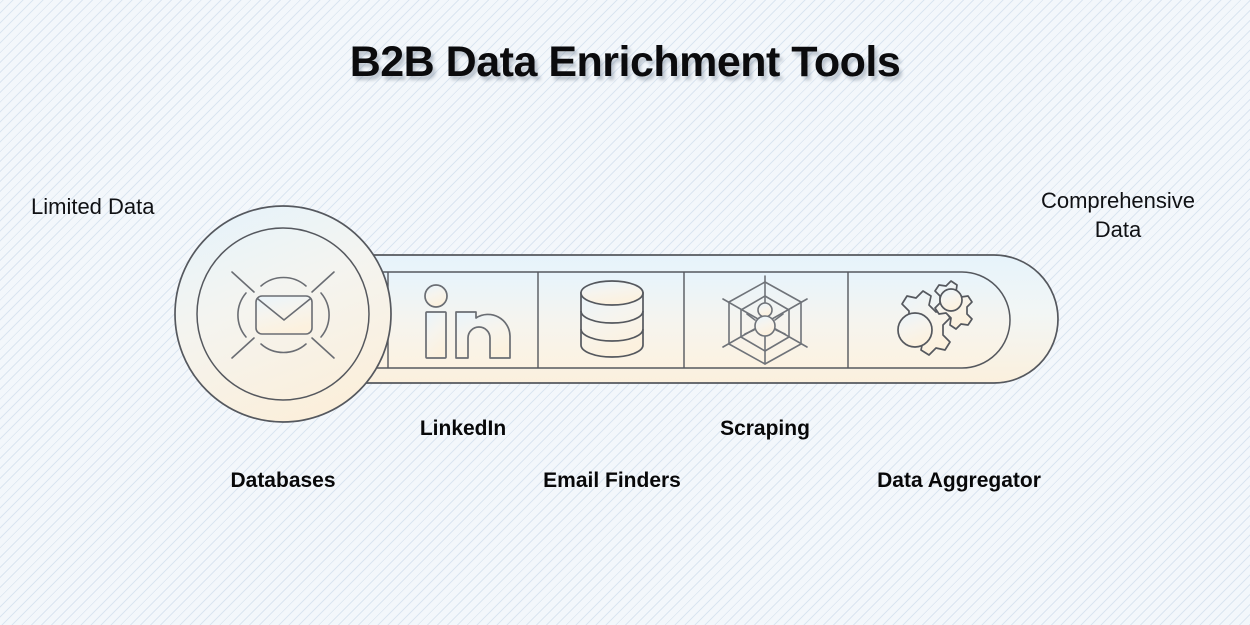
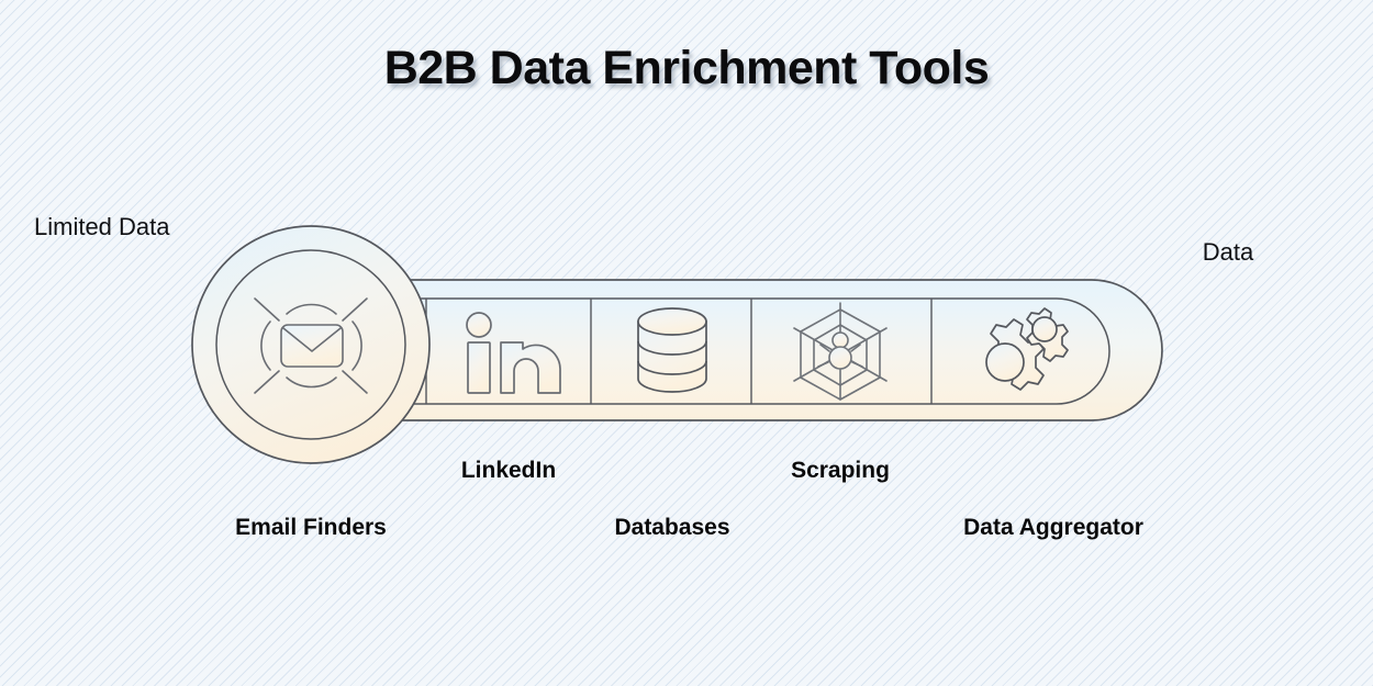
  B2B Data Enrichment Tools
  Limited Data
- Comprehensive
  Data
- Databases
+ Email Finders
  LinkedIn
- Email Finders
+ Databases
  Scraping
  Data Aggregator
